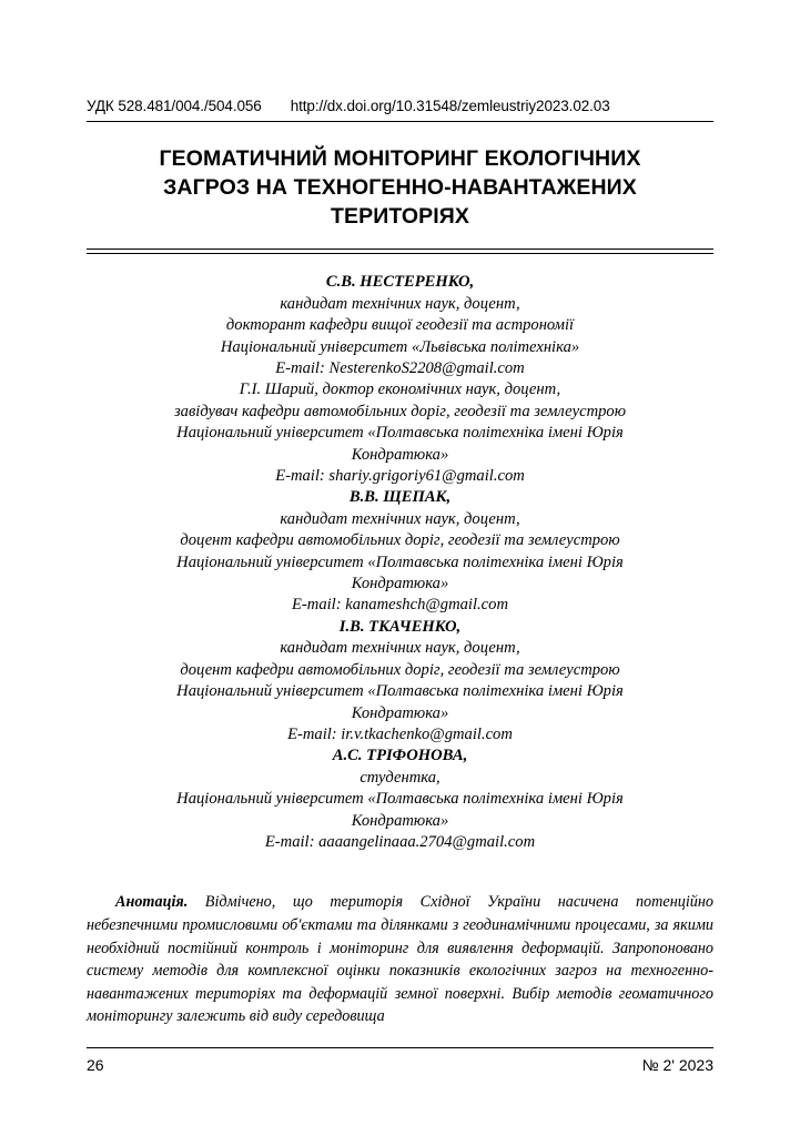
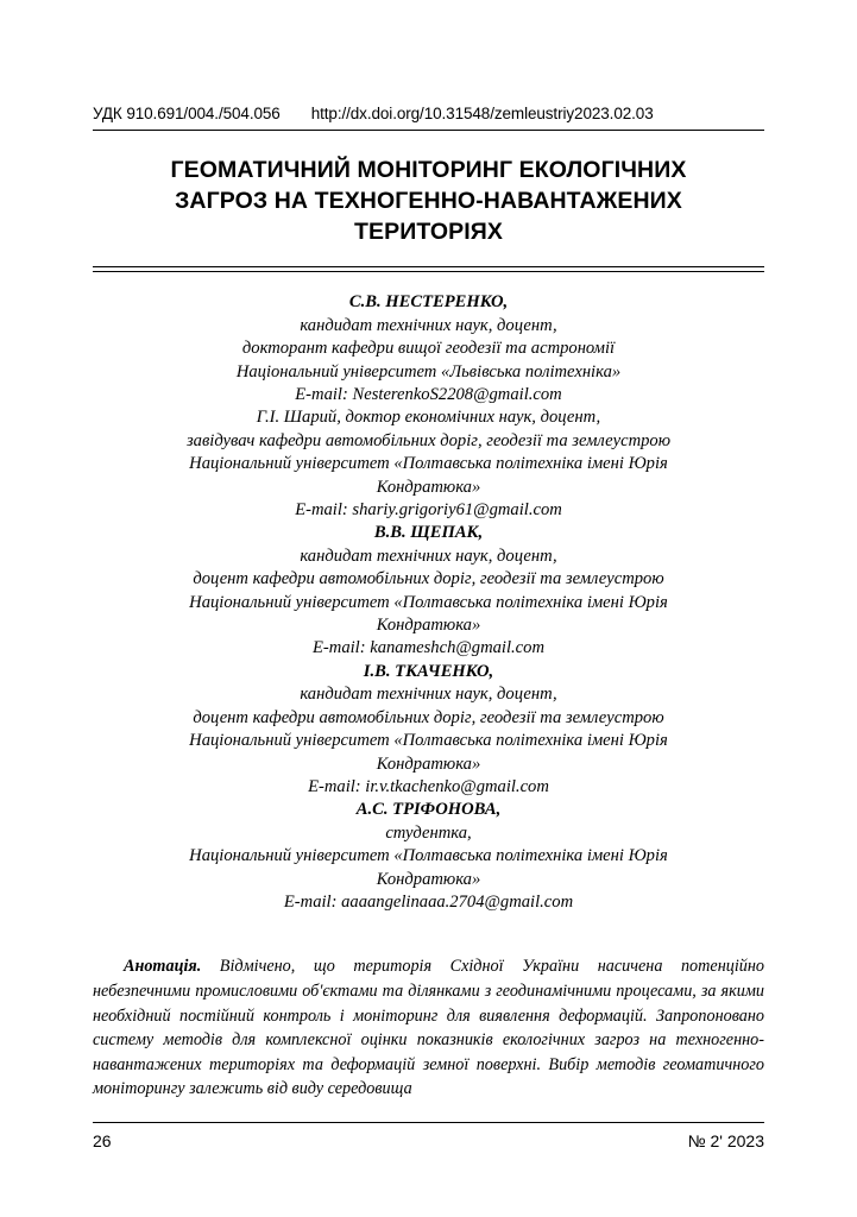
- УДК 528.481/004./504.056
+ УДК 910.691/004./504.056
  http://dx.doi.org/10.31548/zemleustriy2023.02.03
  ГЕОМАТИЧНИЙ МОНІТОРИНГ ЕКОЛОГІЧНИХ
  ЗАГРОЗ НА ТЕХНОГЕННО-НАВАНТАЖЕНИХ
  ТЕРИТОРІЯХ
  С.В. НЕСТЕРЕНКО,
  кандидат технічних наук, доцент,
  докторант кафедри вищої геодезії та астрономії
  Національний університет «Львівська політехніка»
  E-mail: NesterenkoS2208@gmail.com
  Г.І. Шарий, доктор економічних наук, доцент,
  завідувач кафедри автомобільних доріг, геодезії та землеустрою
  Національний університет «Полтавська політехніка імені Юрія
  Кондратюка»
  E-mail: shariy.grigoriy61@gmail.com
  В.В. ЩЕПАК,
  кандидат технічних наук, доцент,
  доцент кафедри автомобільних доріг, геодезії та землеустрою
  Національний університет «Полтавська політехніка імені Юрія
  Кондратюка»
  E-mail: kanameshch@gmail.com
  І.В. ТКАЧЕНКО,
  кандидат технічних наук, доцент,
  доцент кафедри автомобільних доріг, геодезії та землеустрою
  Національний університет «Полтавська політехніка імені Юрія
  Кондратюка»
  E-mail: ir.v.tkachenko@gmail.com
  А.С. ТРІФОНОВА,
  студентка,
  Національний університет «Полтавська політехніка імені Юрія
  Кондратюка»
  E-mail: aaaangelinaaa.2704@gmail.com
  Анотація. Відмічено, що територія Східної України насичена потенційно небезпечними промисловими об'єктами та ділянками з геодинамічними процесами, за якими необхідний постійний контроль і моніторинг для виявлення деформацій. Запропоновано систему методів для комплексної оцінки показників екологічних загроз на техногенно-навантажених територіях та деформацій земної поверхні. Вибір методів геоматичного моніторингу залежить від виду середовища
  26
  № 2' 2023
